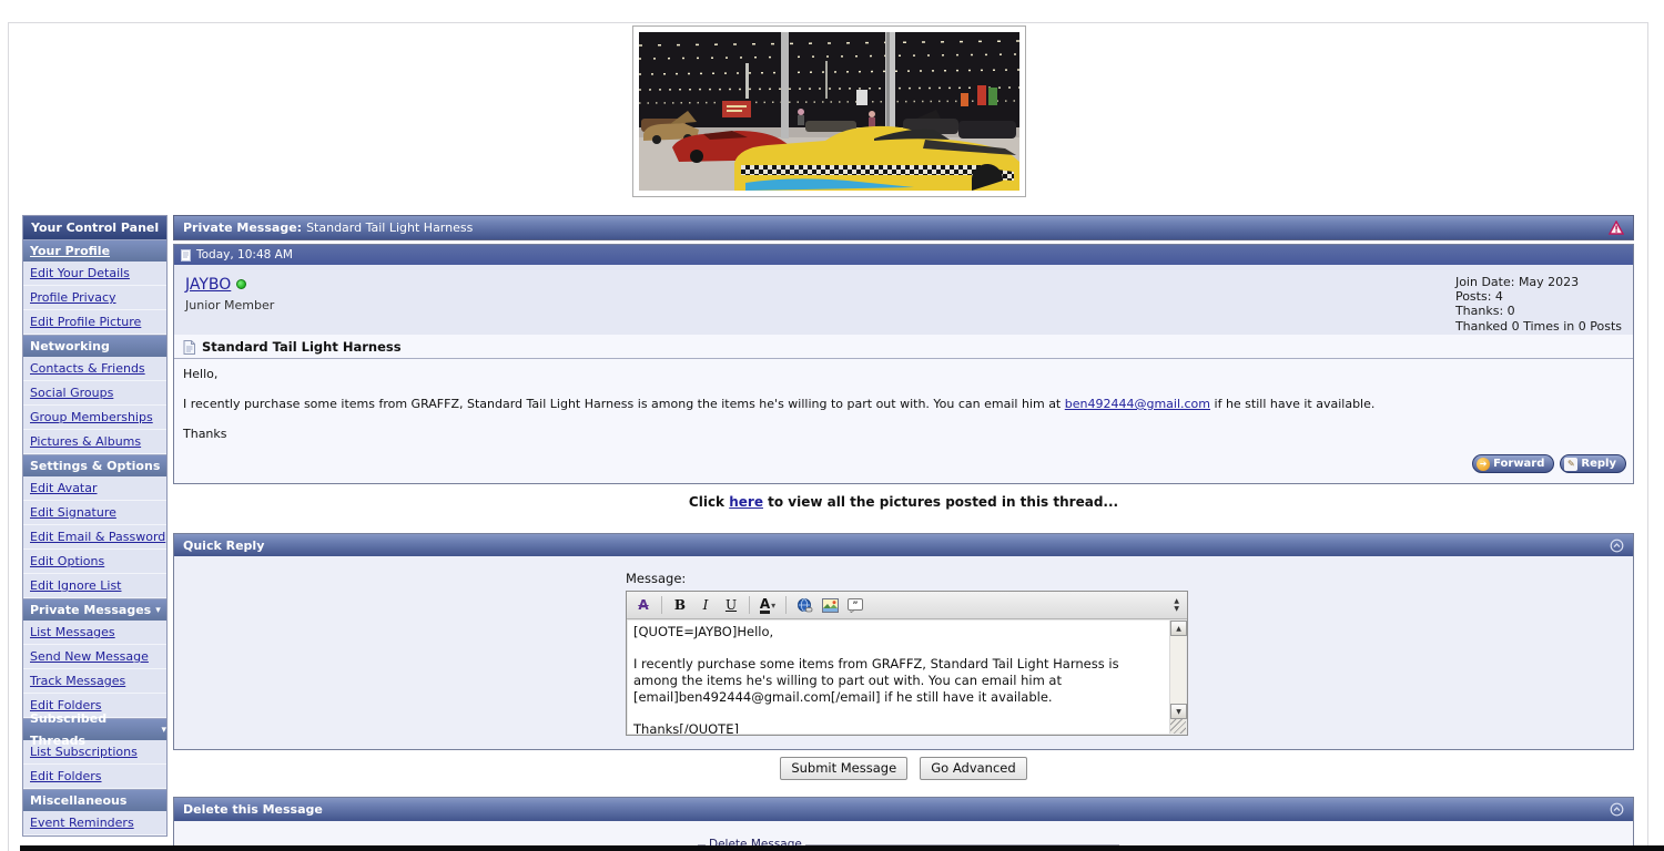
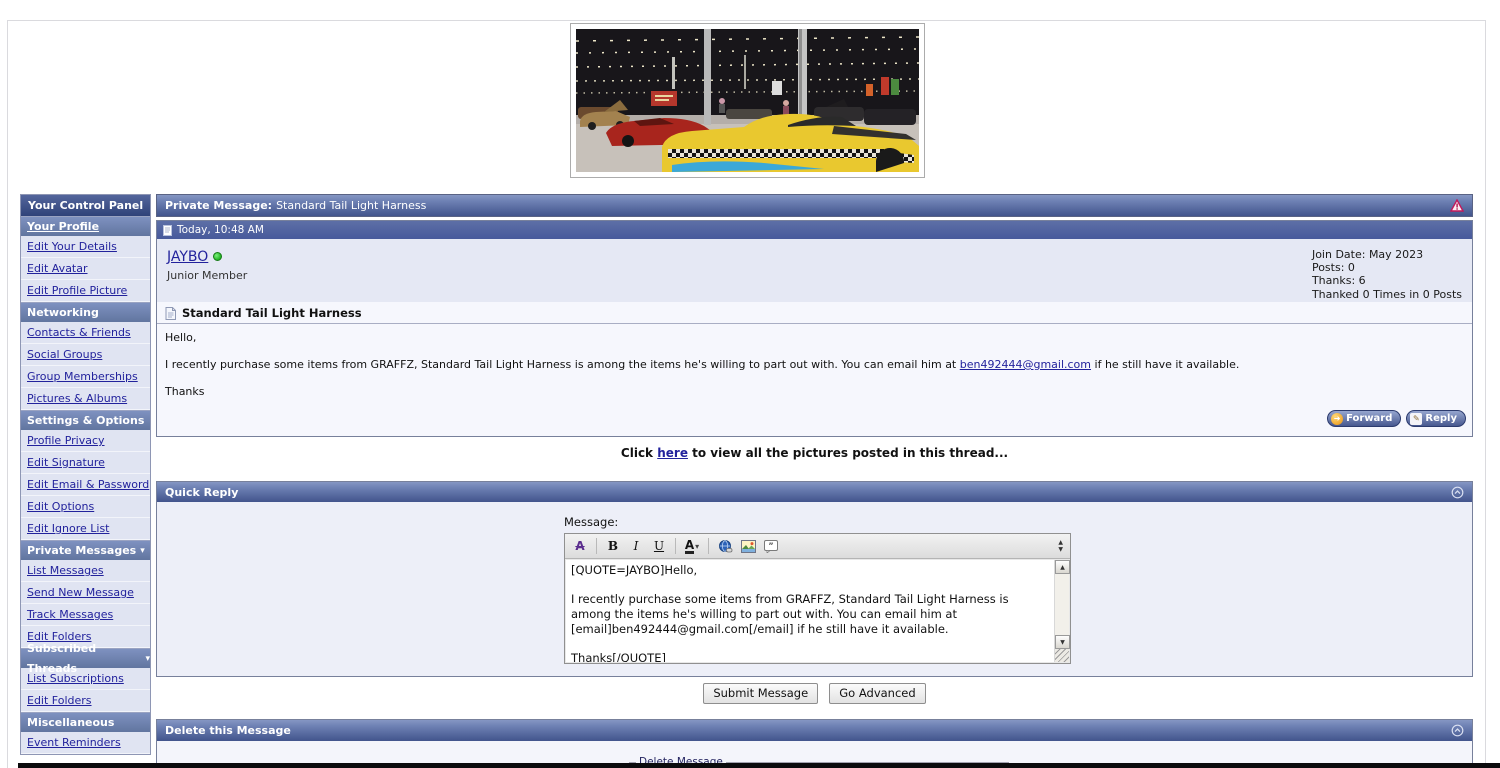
  Your Control Panel
  Your Profile
  Edit Your Details
- Profile Privacy
+ Edit Avatar
  Edit Profile Picture
  Networking
  Contacts & Friends
  Social Groups
  Group Memberships
  Pictures & Albums
  Settings & Options
- Edit Avatar
+ Profile Privacy
  Edit Signature
  Edit Email & Password
  Edit Options
  Edit Ignore List
  Private Messages
  List Messages
  Send New Message
  Track Messages
  Edit Folders
  Subscribed Threads
  List Subscriptions
  Edit Folders
  Miscellaneous
  Event Reminders
  Private Message:
  Standard Tail Light Harness
  Today, 10:48 AM
  JAYBO
  Junior Member
  Join Date: May 2023
- Posts: 4
+ Posts: 0
- Thanks: 0
+ Thanks: 6
  Thanked 0 Times in 0 Posts
  Standard Tail Light Harness
  Hello,
  I recently purchase some items from GRAFFZ, Standard Tail Light Harness is among the items he's willing to part out with. You can email him at ben492444@gmail.com if he still have it available.
  Thanks
  ➜
  Forward
  ✎
  Reply
  Click here to view all the pictures posted in this thread...
  Quick Reply
  Message:
  A
  B
  I
  U
  A
  ▾
  ”
  [QUOTE=JAYBO]Hello,
  Submit Message Go Advanced
  Delete this Message
  Delete Message
